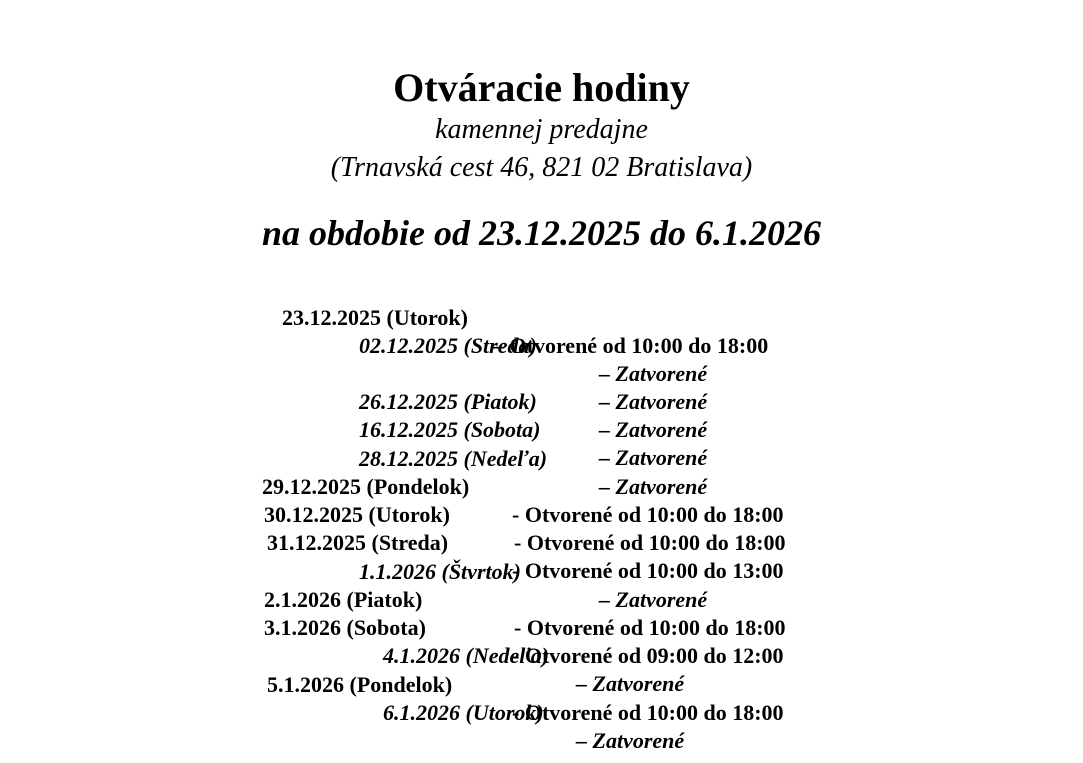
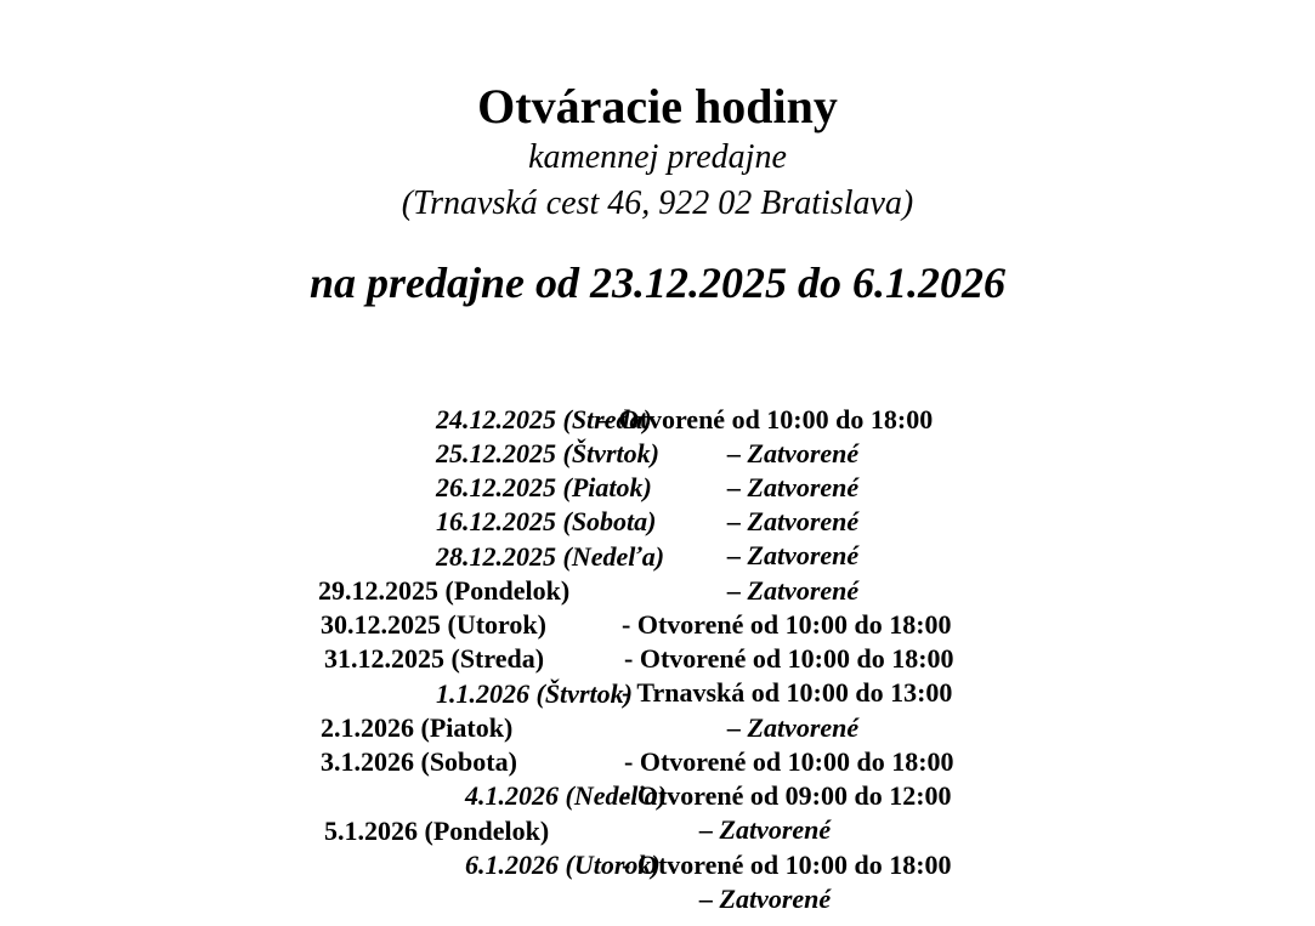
  Otváracie hodiny
  kamennej predajne
- (Trnavská cest 46, 821 02 Bratislava)
+ (Trnavská cest 46, 922 02 Bratislava)
- na obdobie od 23.12.2025 do 6.1.2026
+ na predajne od 23.12.2025 do 6.1.2026
- 23.12.2025 (Utorok)
  – Otvorené od 10:00 do 18:00
- 02.12.2025 (Streda)
+ 24.12.2025 (Streda)
  – Zatvorené
+ 25.12.2025 (Štvrtok)
  – Zatvorené
  26.12.2025 (Piatok)
  – Zatvorené
  16.12.2025 (Sobota)
  – Zatvorené
  28.12.2025 (Nedeľa)
  – Zatvorené
  29.12.2025 (Pondelok)
  - Otvorené od 10:00 do 18:00
  30.12.2025 (Utorok)
  - Otvorené od 10:00 do 18:00
  31.12.2025 (Streda)
- - Otvorené od 10:00 do 13:00
+ - Trnavská od 10:00 do 13:00
  1.1.2026 (Štvrtok)
  – Zatvorené
  2.1.2026 (Piatok)
  - Otvorené od 10:00 do 18:00
  3.1.2026 (Sobota)
  - Otvorené od 09:00 do 12:00
  4.1.2026 (Nedeľa)
  – Zatvorené
  5.1.2026 (Pondelok)
  - Otvorené od 10:00 do 18:00
  6.1.2026 (Utorok)
  – Zatvorené
